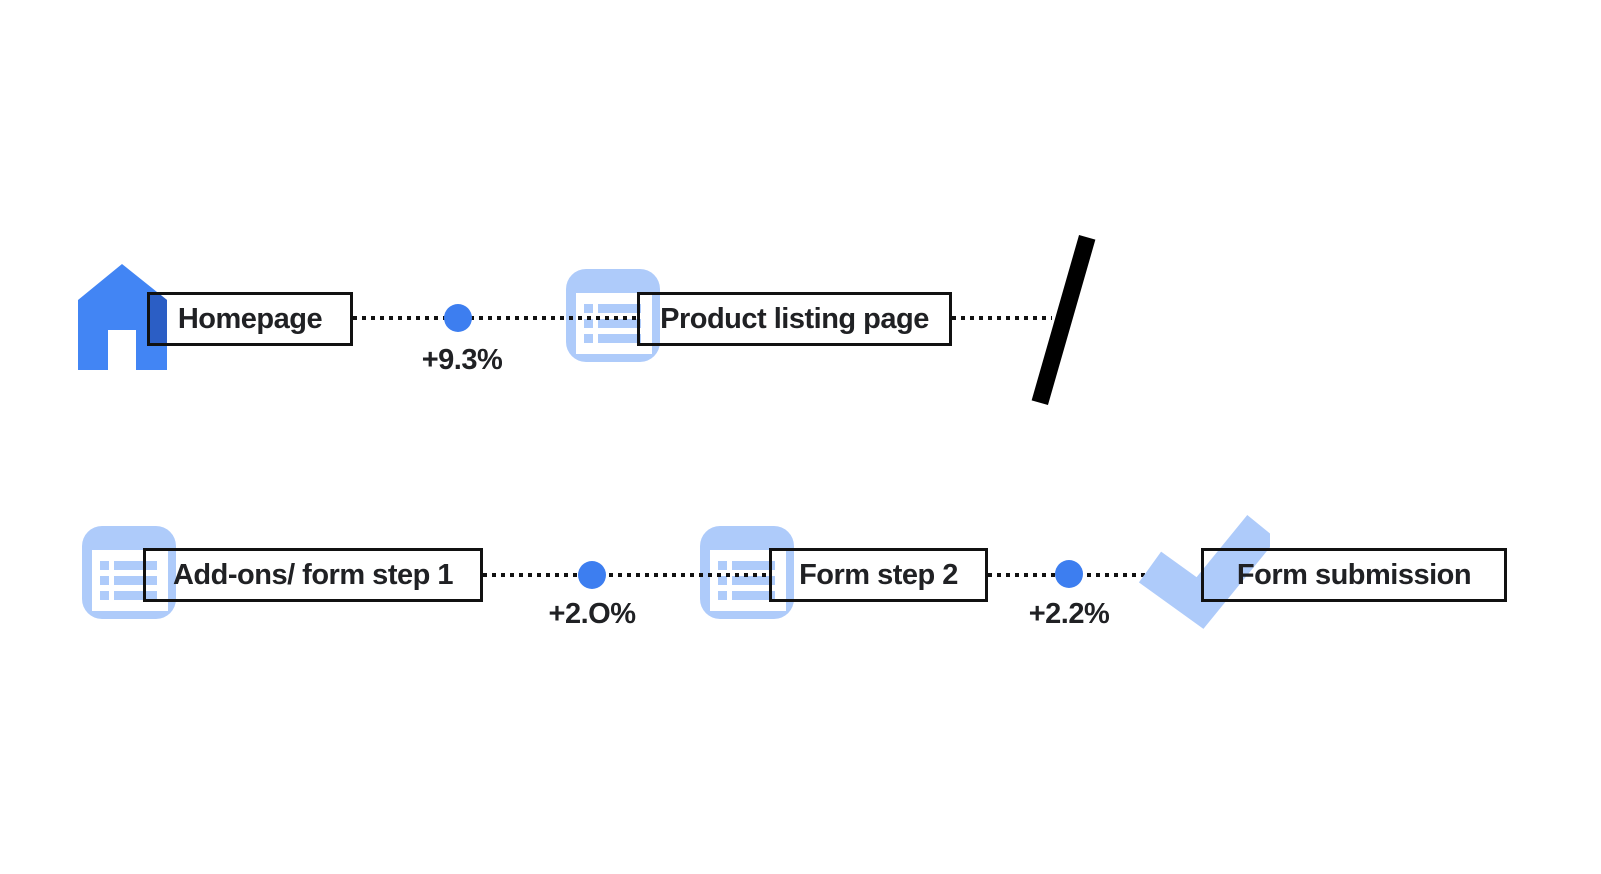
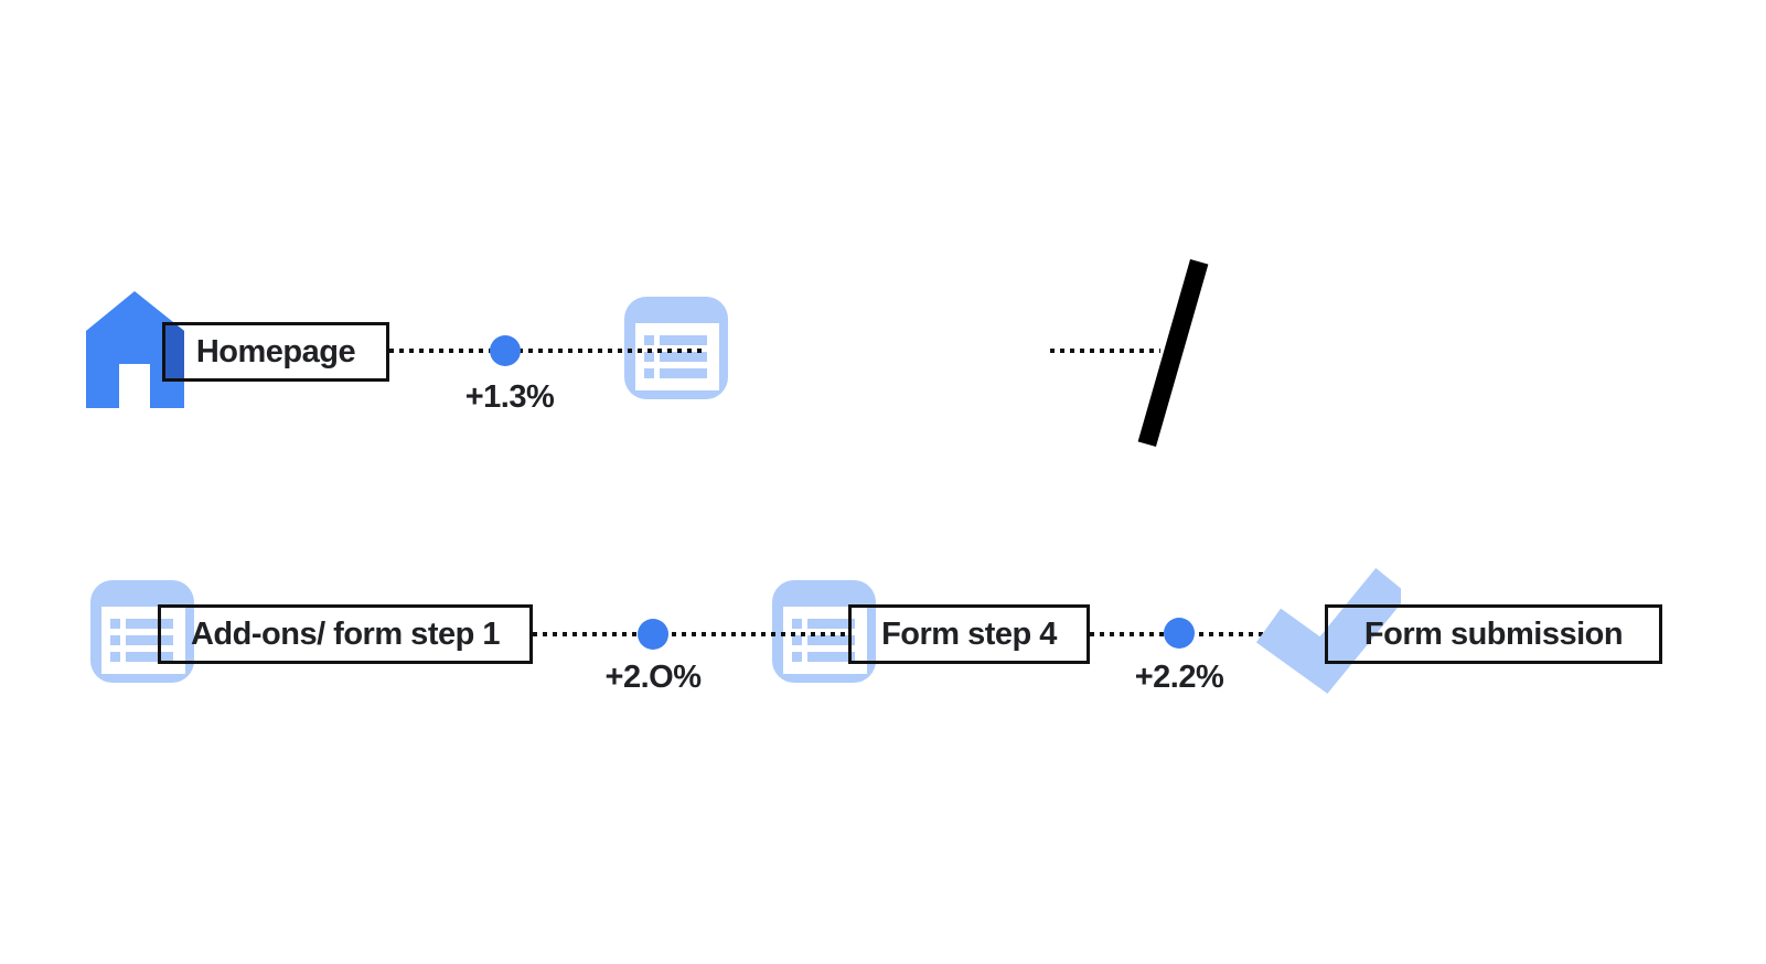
  Homepage
- +9.3%
+ +1.3%
- Product listing page
  Add-ons/ form step 1
  +2.O%
- Form step 2
+ Form step 4
  +2.2%
  Form submission
